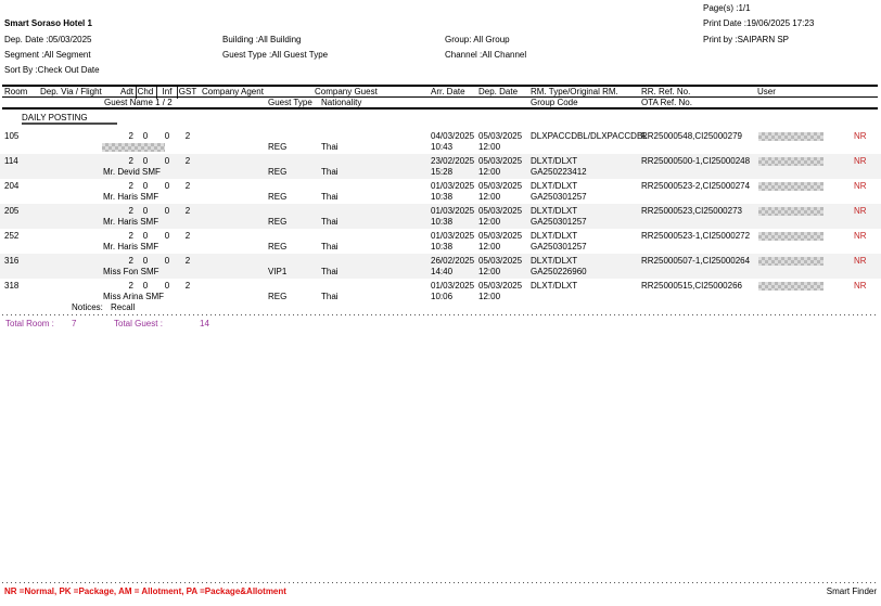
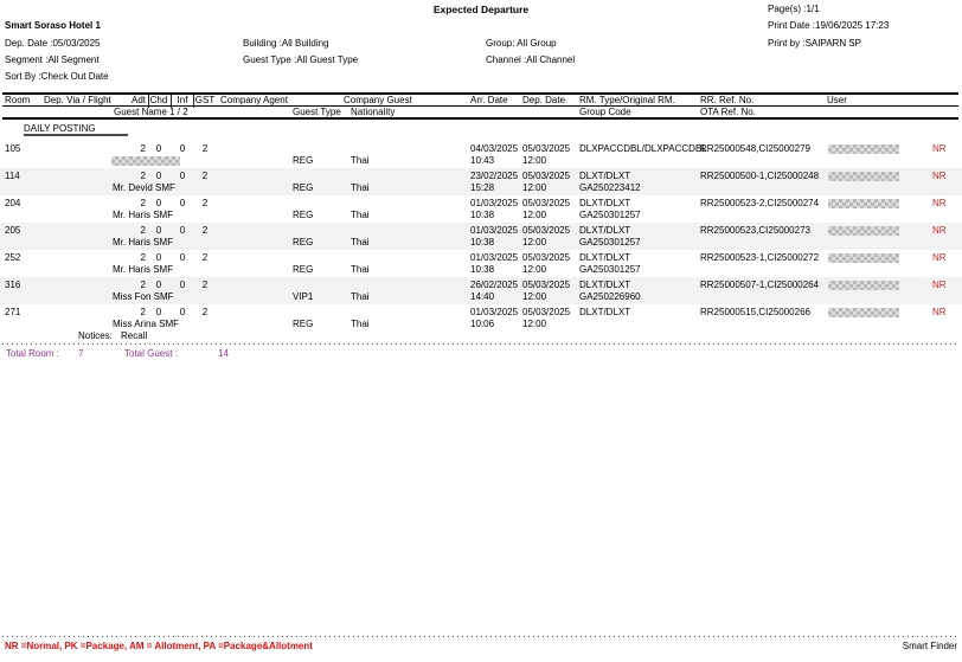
+ Expected Departure
  Page(s) :1/1
  Smart Soraso Hotel 1
  Print Date :19/06/2025 17:23
  Dep. Date :05/03/2025
  Building :All Building
  Group: All Group
  Print by :SAIPARN SP
  Segment :All Segment
  Guest Type :All Guest Type
  Channel :All Channel
  Sort By :Check Out Date
  Room
  Dep. Via / Flight
  Adt
  Chd
  Inf
  GST
  Company Agent
  Company Guest
  Arr. Date
  Dep. Date
  RM. Type/Original RM.
  RR. Ref. No.
  User
  Guest Name 1 / 2
  Guest Type
  Nationality
  Group Code
  OTA Ref. No.
  DAILY POSTING
  105
  2
  0
  0
  2
  04/03/2025
  05/03/2025
  DLXPACCDBL/DLXPACCDBL
  RR25000548,CI25000279
  NR
  REG
  Thai
  10:43
  12:00
  114
  2
  0
  0
  2
  23/02/2025
  05/03/2025
  DLXT/DLXT
  RR25000500-1,CI25000248
  NR
  Mr. Devid SMF
  REG
  Thai
  15:28
  12:00
  GA250223412
  204
  2
  0
  0
  2
  01/03/2025
  05/03/2025
  DLXT/DLXT
  RR25000523-2,CI25000274
  NR
  Mr. Haris SMF
  REG
  Thai
  10:38
  12:00
  GA250301257
  205
  2
  0
  0
  2
  01/03/2025
  05/03/2025
  DLXT/DLXT
  RR25000523,CI25000273
  NR
  Mr. Haris SMF
  REG
  Thai
  10:38
  12:00
  GA250301257
  252
  2
  0
  0
  2
  01/03/2025
  05/03/2025
  DLXT/DLXT
  RR25000523-1,CI25000272
  NR
  Mr. Haris SMF
  REG
  Thai
  10:38
  12:00
  GA250301257
  316
  2
  0
  0
  2
  26/02/2025
  05/03/2025
  DLXT/DLXT
  RR25000507-1,CI25000264
  NR
  Miss Fon SMF
  VIP1
  Thai
  14:40
  12:00
  GA250226960
- 318
+ 271
  2
  0
  0
  2
  01/03/2025
  05/03/2025
  DLXT/DLXT
  RR25000515,CI25000266
  NR
  Miss Arina SMF
  REG
  Thai
  10:06
  12:00
  Notices:
  Recall
  Total Room :
  7
  Total Guest :
  14
  NR =Normal, PK =Package, AM = Allotment, PA =Package&Allotment
  Smart Finder
